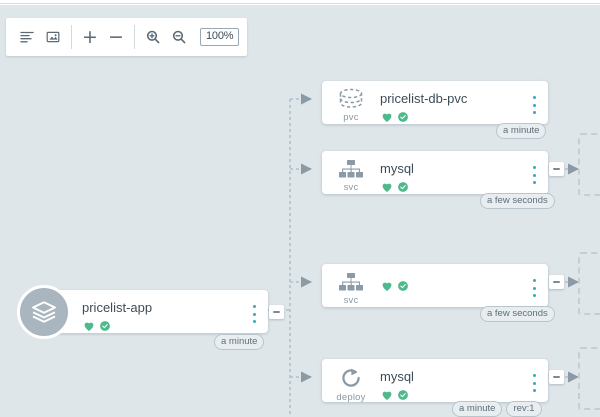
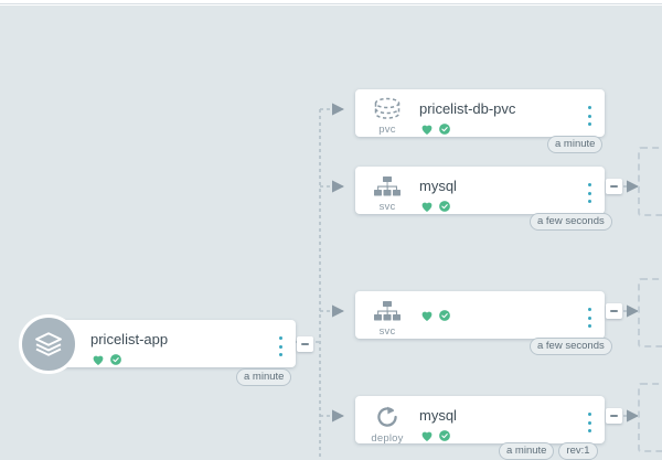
  pricelist-app
  a minute
  pvc
  pricelist-db-pvc
  a minute
  svc
  mysql
  a few seconds
  svc
  a few seconds
  deploy
  mysql
  a minute
  rev:1
- +
- −
- 100%
